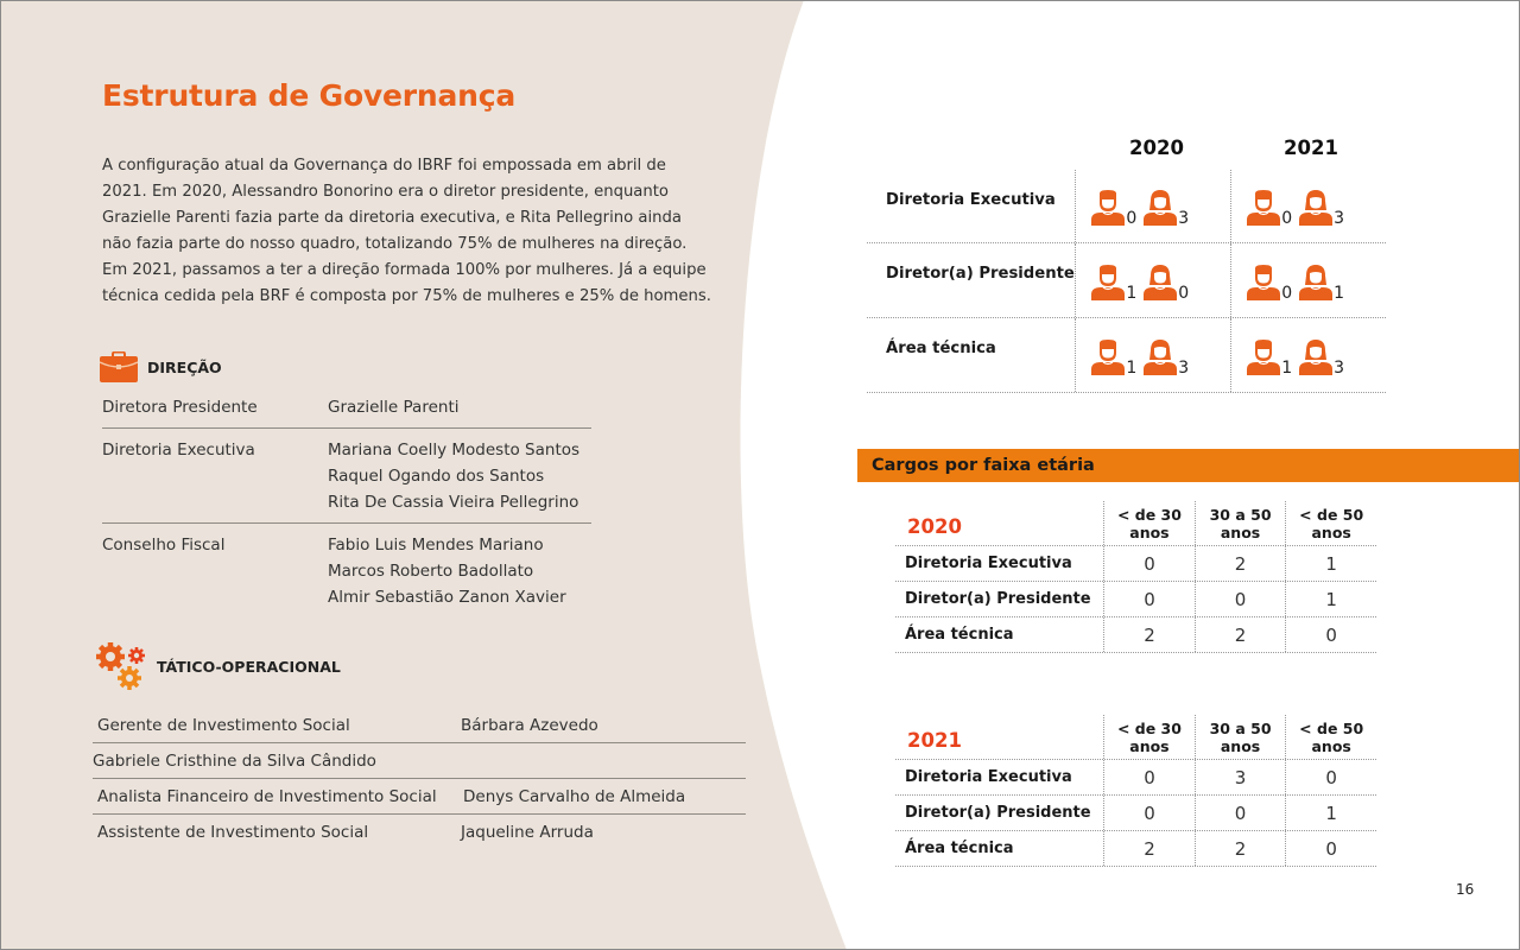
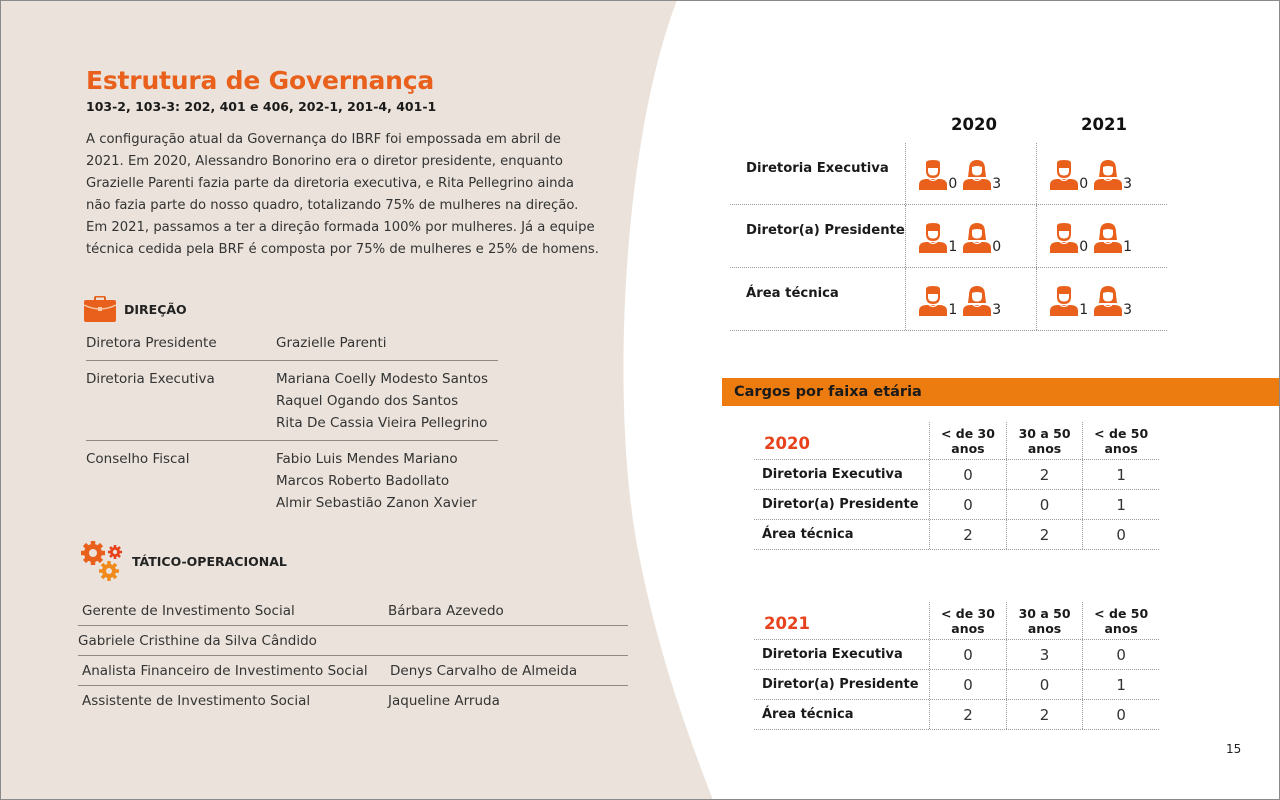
  Estrutura de Governança
+ 103-2, 103-3: 202, 401 e 406, 202-1, 201-4, 401-1
  A configuração atual da Governança do IBRF foi empossada em abril de
  2021. Em 2020, Alessandro Bonorino era o diretor presidente, enquanto
  Grazielle Parenti fazia parte da diretoria executiva, e Rita Pellegrino ainda
  não fazia parte do nosso quadro, totalizando 75% de mulheres na direção.
  Em 2021, passamos a ter a direção formada 100% por mulheres. Já a equipe
  técnica cedida pela BRF é composta por 75% de mulheres e 25% de homens.
  DIREÇÃO
  Diretora Presidente
  Grazielle Parenti
  Diretoria Executiva
  Mariana Coelly Modesto Santos
  Raquel Ogando dos Santos
  Rita De Cassia Vieira Pellegrino
  Conselho Fiscal
  Fabio Luis Mendes Mariano
  Marcos Roberto Badollato
  Almir Sebastião Zanon Xavier
  TÁTICO-OPERACIONAL
  Gerente de Investimento Social
  Bárbara Azevedo
  Gabriele Cristhine da Silva Cândido
  Analista Financeiro de Investimento Social
  Denys Carvalho de Almeida
  Assistente de Investimento Social
  Jaqueline Arruda
  2020
  2021
  Diretoria Executiva
  0
  3
  0
  3
  Diretor(a) Presidente
  1
  0
  0
  1
  Área técnica
  1
  3
  1
  3
  Cargos por faixa etária
  2020
  < de 30
  anos
  30 a 50
  anos
  < de 50
  anos
  Diretoria Executiva
  0
  2
  1
  Diretor(a) Presidente
  0
  0
  1
  Área técnica
  2
  2
  0
  2021
  < de 30
  anos
  30 a 50
  anos
  < de 50
  anos
  Diretoria Executiva
  0
  3
  0
  Diretor(a) Presidente
  0
  0
  1
  Área técnica
  2
  2
  0
- 16
+ 15
